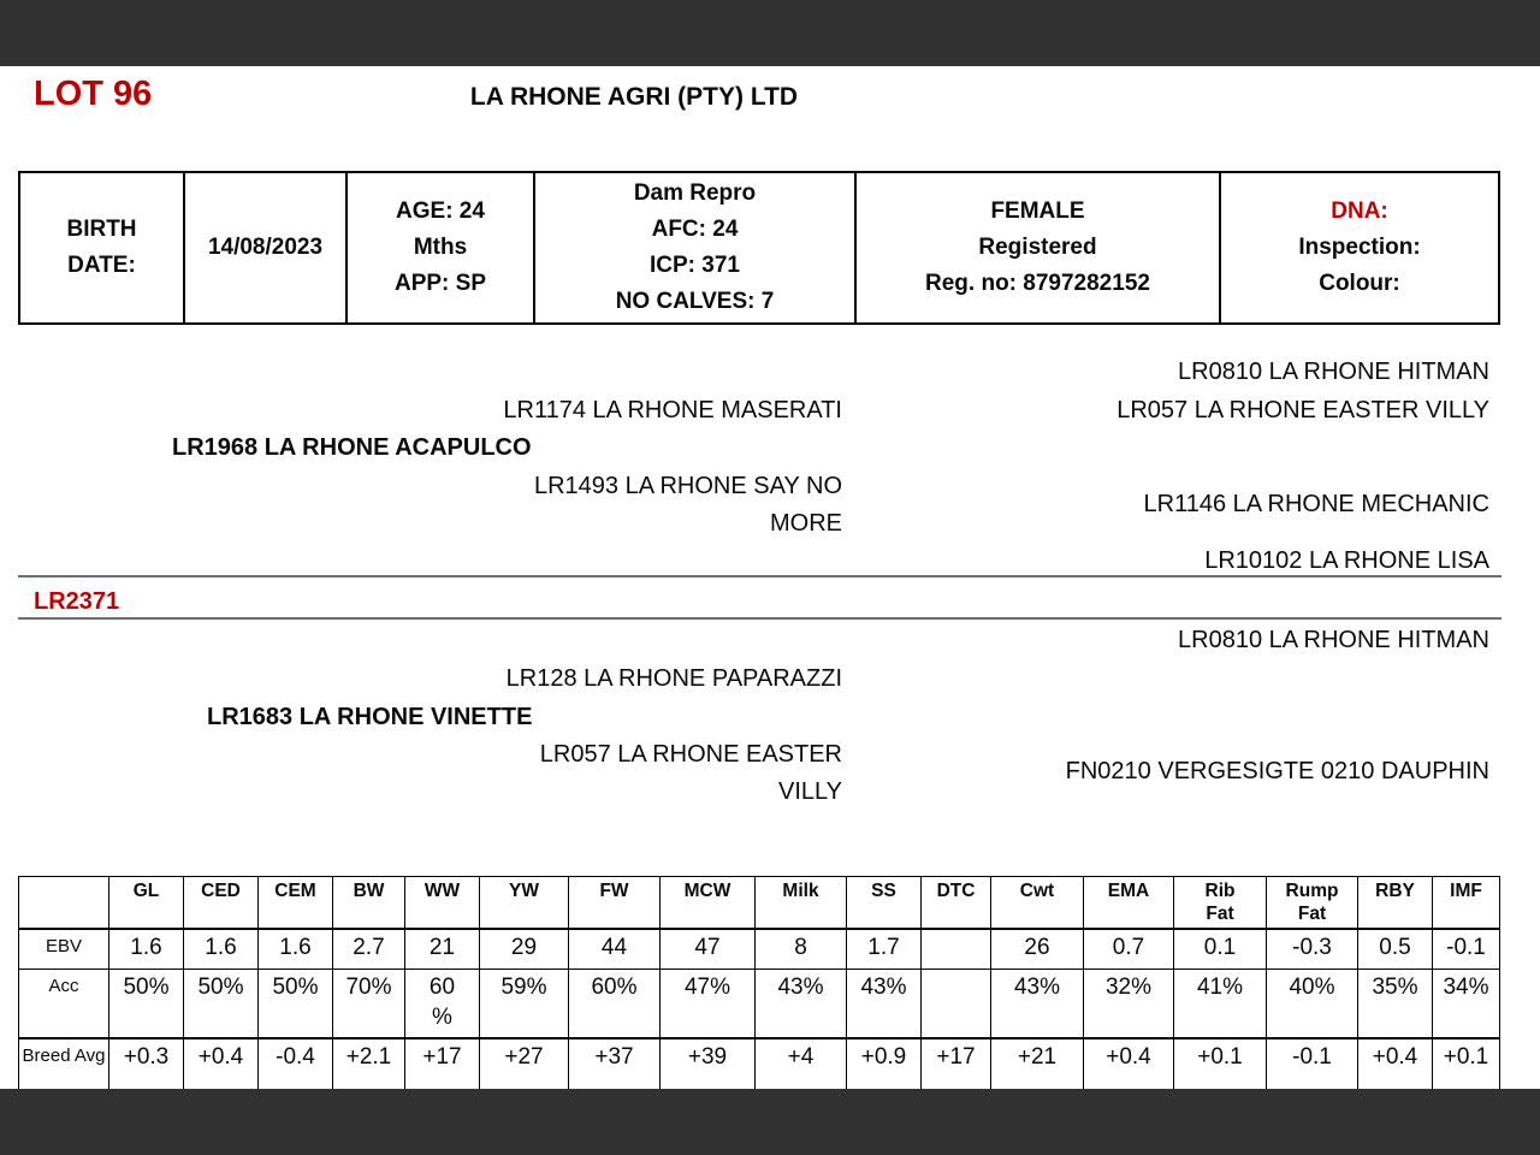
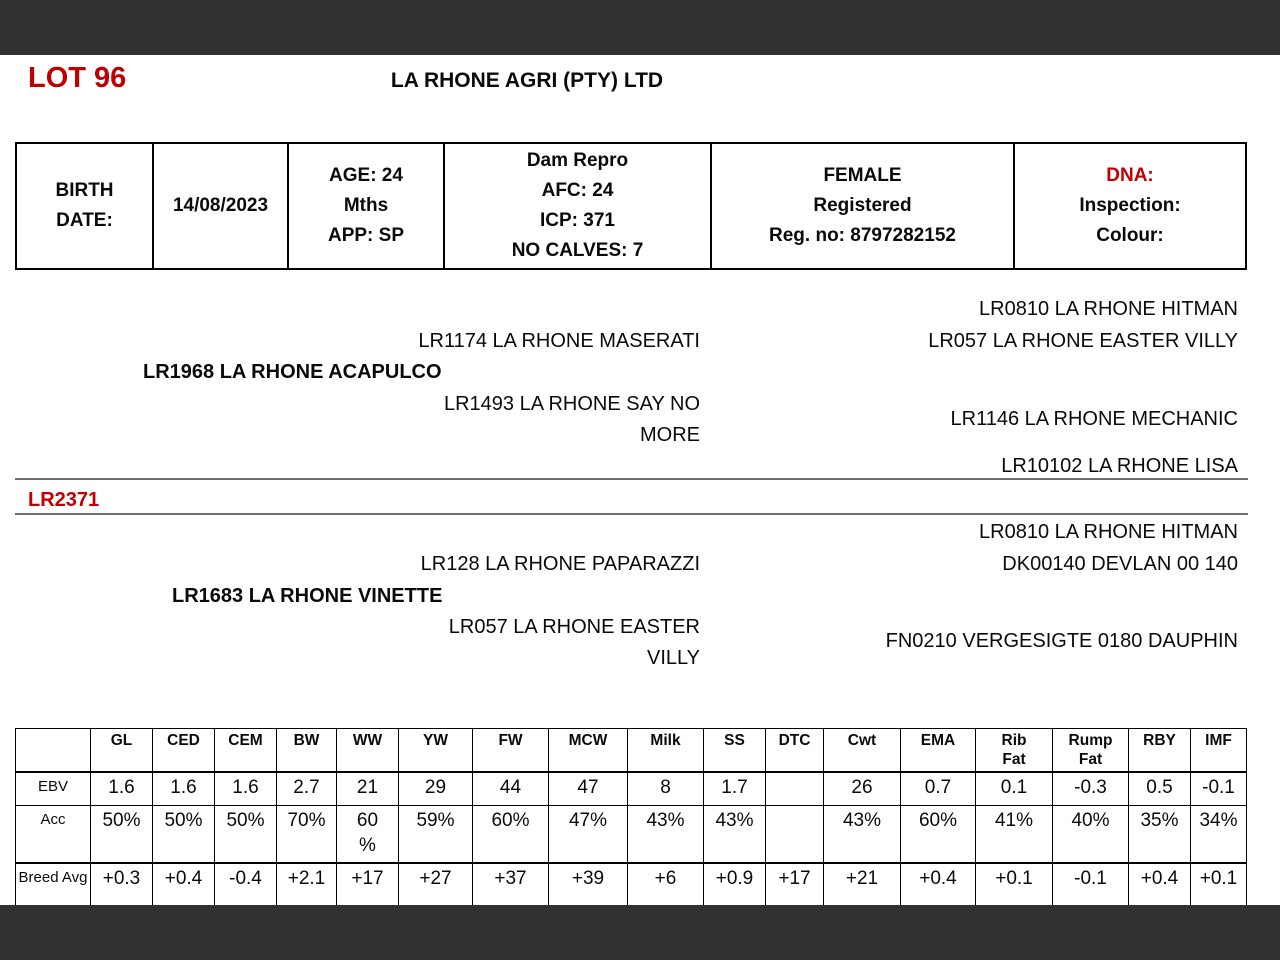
  LOT 96
  LA RHONE AGRI (PTY) LTD
  BIRTH DATE:	14/08/2023	AGE: 24 Mths APP: SP	Dam Repro AFC: 24 ICP: 371 NO CALVES: 7	FEMALE Registered Reg. no: 8797282152	DNA: Inspection: Colour:
  LR1174 LA RHONE MASERATI
  LR1968 LA RHONE ACAPULCO
  LR1493 LA RHONE SAY NO MORE
  LR0810 LA RHONE HITMAN
  LR057 LA RHONE EASTER VILLY
  LR1146 LA RHONE MECHANIC
  LR10102 LA RHONE LISA
  LR2371
  LR128 LA RHONE PAPARAZZI
  LR1683 LA RHONE VINETTE
  LR057 LA RHONE EASTER VILLY
  LR0810 LA RHONE HITMAN
+ DK00140 DEVLAN 00 140
- FN0210 VERGESIGTE 0210 DAUPHIN
+ FN0210 VERGESIGTE 0180 DAUPHIN
  	GL	CED	CEM	BW	WW	YW	FW	MCW	Milk	SS	DTC	Cwt	EMA	Rib Fat	Rump Fat	RBY	IMF
  EBV	1.6	1.6	1.6	2.7	21	29	44	47	8	1.7		26	0.7	0.1	-0.3	0.5	-0.1
- Acc	50%	50%	50%	70%	60 %	59%	60%	47%	43%	43%		43%	32%	41%	40%	35%	34%
+ Acc	50%	50%	50%	70%	60 %	59%	60%	47%	43%	43%		43%	60%	41%	40%	35%	34%
- Breed Avg	+0.3	+0.4	-0.4	+2.1	+17	+27	+37	+39	+4	+0.9	+17	+21	+0.4	+0.1	-0.1	+0.4	+0.1
+ Breed Avg	+0.3	+0.4	-0.4	+2.1	+17	+27	+37	+39	+6	+0.9	+17	+21	+0.4	+0.1	-0.1	+0.4	+0.1
